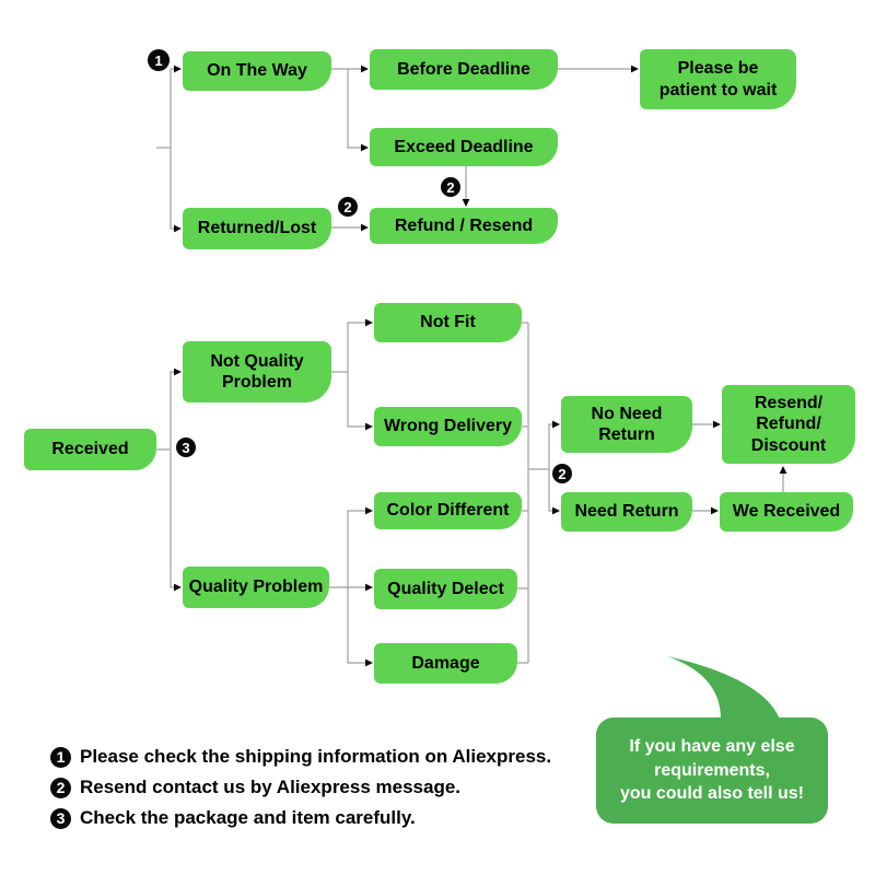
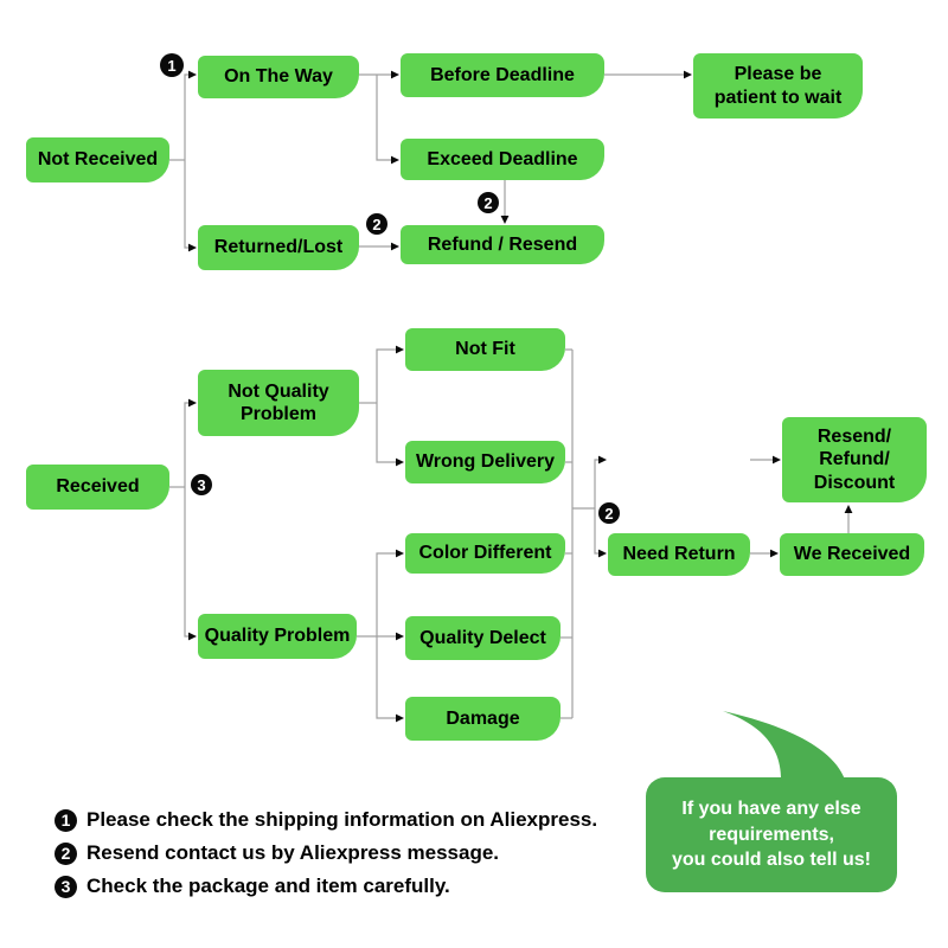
+ Not Received
  On The Way
  Before Deadline
  Please be
  patient to wait
  Exceed Deadline
  Refund / Resend
  Returned/Lost
  Received
  Not Quality
  Problem
  Quality Problem
  Not Fit
  Wrong Delivery
  Color Different
  Quality Delect
  Damage
- No Need
- Return
  Need Return
  Resend/
  Refund/
  Discount
  We Received
  1
  2
  2
  3
  2
  1
  Please check the shipping information on Aliexpress.
  2
  Resend contact us by Aliexpress message.
  3
  Check the package and item carefully.
  If you have any else
  requirements,
  you could also tell us!
